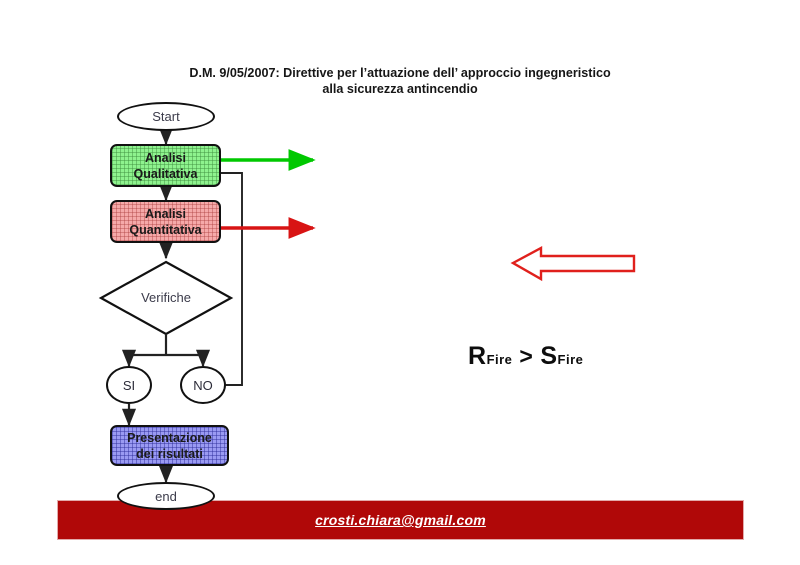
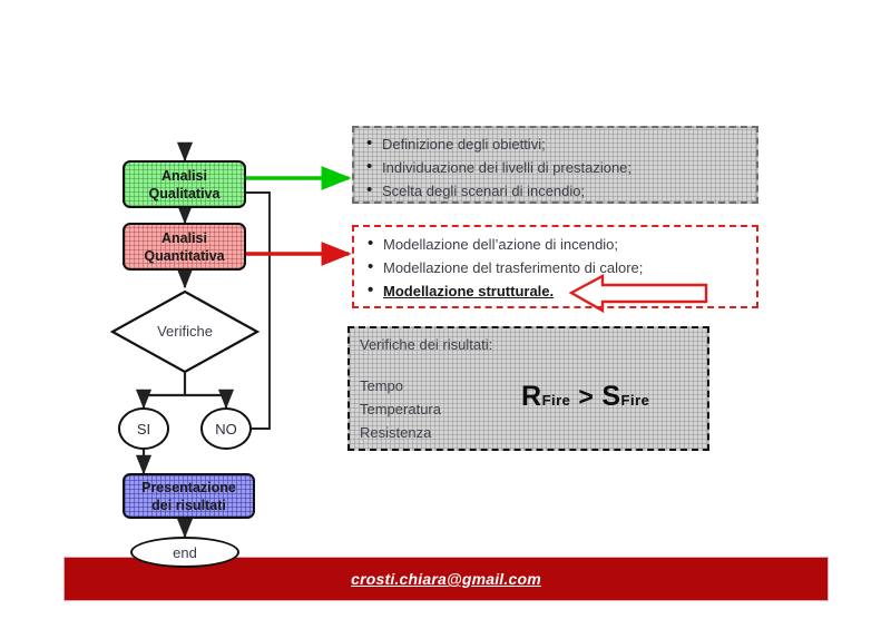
- D.M. 9/05/2007: Direttive per l’attuazione dell’ approccio ingegneristico
- alla sicurezza antincendio
- Start
  Analisi
  Qualitativa
  Analisi
  Quantitativa
  Verifiche
  SI
  NO
  Presentazione
  dei risultati
  end
+ Definizione degli obiettivi;
+ Individuazione dei livelli di prestazione;
+ Scelta degli scenari di incendio;
+ Modellazione dell’azione di incendio;
+ Modellazione del trasferimento di calore;
+ Modellazione strutturale.
+ Verifiche dei risultati:
+ Tempo
+ Temperatura
+ Resistenza
  RFire > SFire
  crosti.chiara@gmail.com
